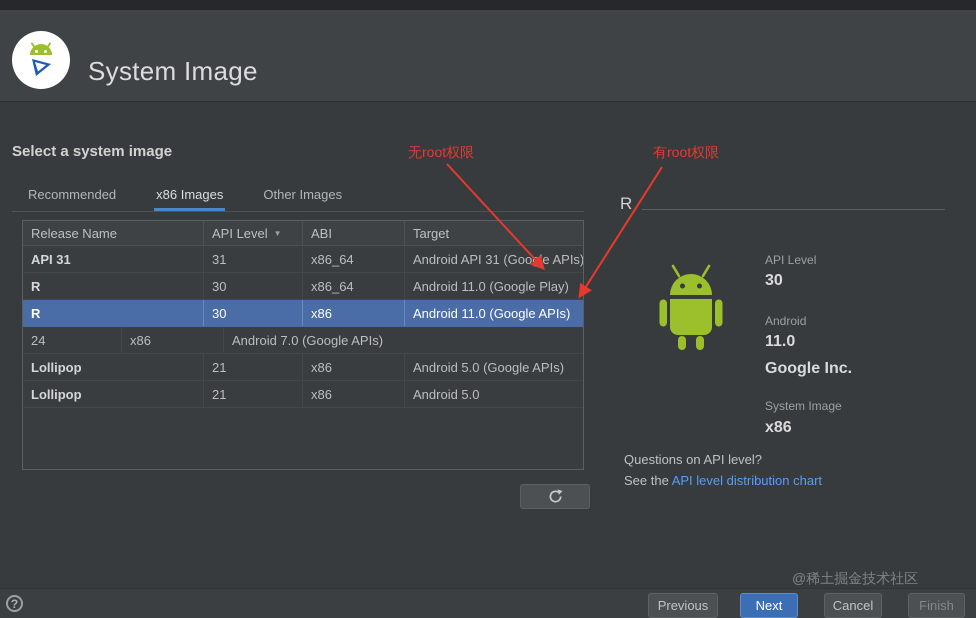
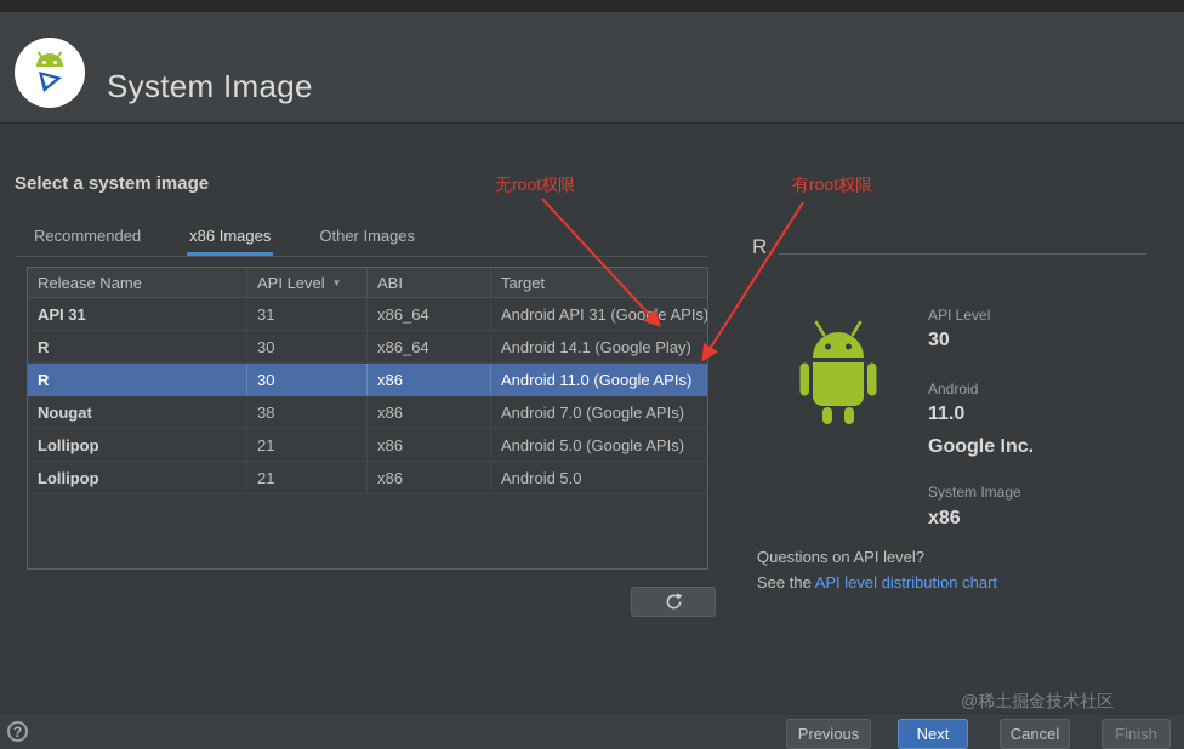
  System Image
  Select a system image
  无root权限
  有root权限
  Recommended
  x86 Images
  Other Images
  Release Name
  API Level
  ▼
  ABI
  Target
  API 31
  31
  x86_64
  Android API 31 (Goole APIs)
  R
  30
  x86_64
- Android 11.0 (Google Play)
+ Android 14.1 (Google Play)
  R
  30
  x86
  Android 11.0 (Google APIs)
+ Nougat
- 24
+ 38
  x86
  Android 7.0 (Google APIs)
  Lollipop
  21
  x86
  Android 5.0 (Google APIs)
  Lollipop
  21
  x86
  Android 5.0
  R
  API Level
  30
  Android
  11.0
  Google Inc.
  System Image
  x86
  Questions on API level?
  See the API level distribution chart
  ?
  @稀土掘金技术社区
  Previous
  Next
  Cancel
  Finish
